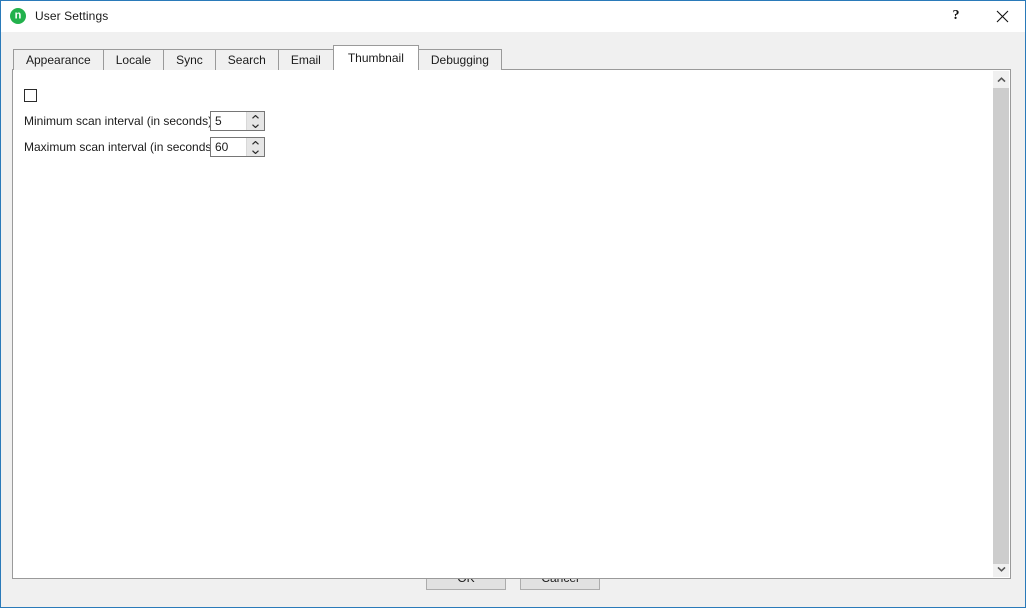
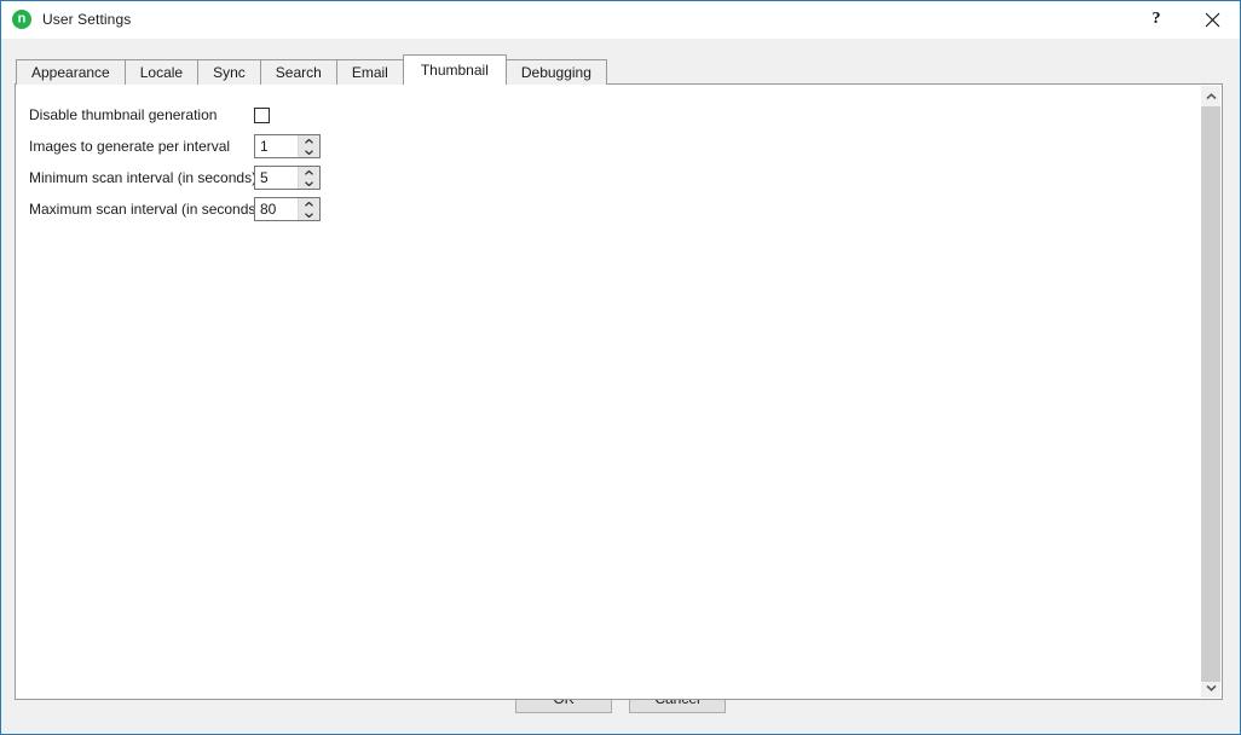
  User Settings
  ?
  Appearance
  Locale
  Sync
  Search
  Email
  Thumbnail
  Debugging
+ Disable thumbnail generation
+ Images to generate per interval
+ 1
  Minimum scan interval (in seconds
  5
  Maximum scan interval (in seconds
- 60
+ 80
